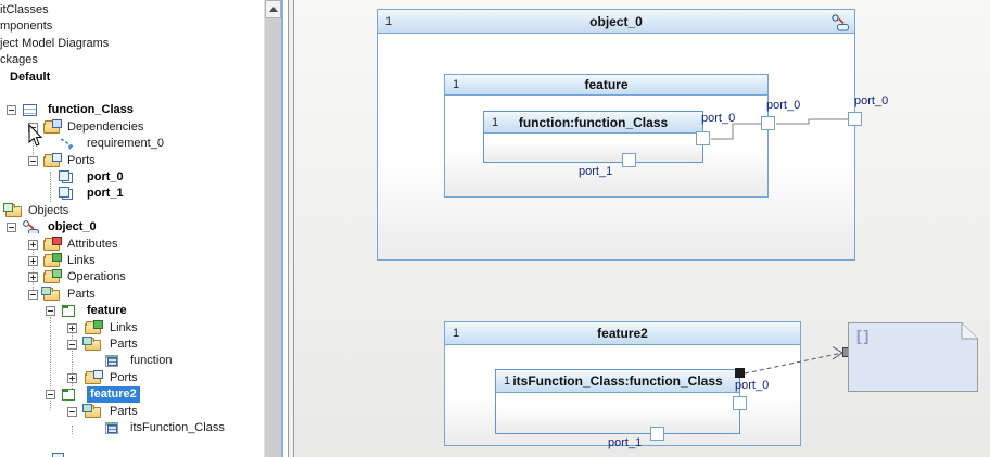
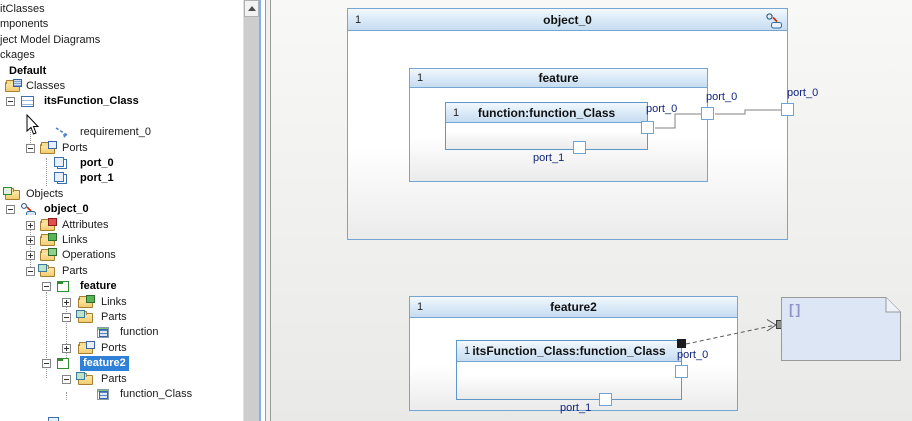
  itClasses
  mponents
  ject Model Diagrams
  ckages
  Default
+ Classes
- function_Class
+ itsFunction_Class
- Dependencies
  requirement_0
  Ports
  port_0
  port_1
  Objects
  object_0
  Attributes
  Links
  Operations
  Parts
  feature
  Links
  Parts
  function
  Ports
  feature2
  Parts
- itsFunction_Class
+ function_Class
  1
  object_0
  1
  feature
  1
  function:function_Class
  1
  feature2
  1
  itsFunction_Class:function_Class
  port_0
  port_1
  port_0
  port_0
  port_0
  port_1
  []
